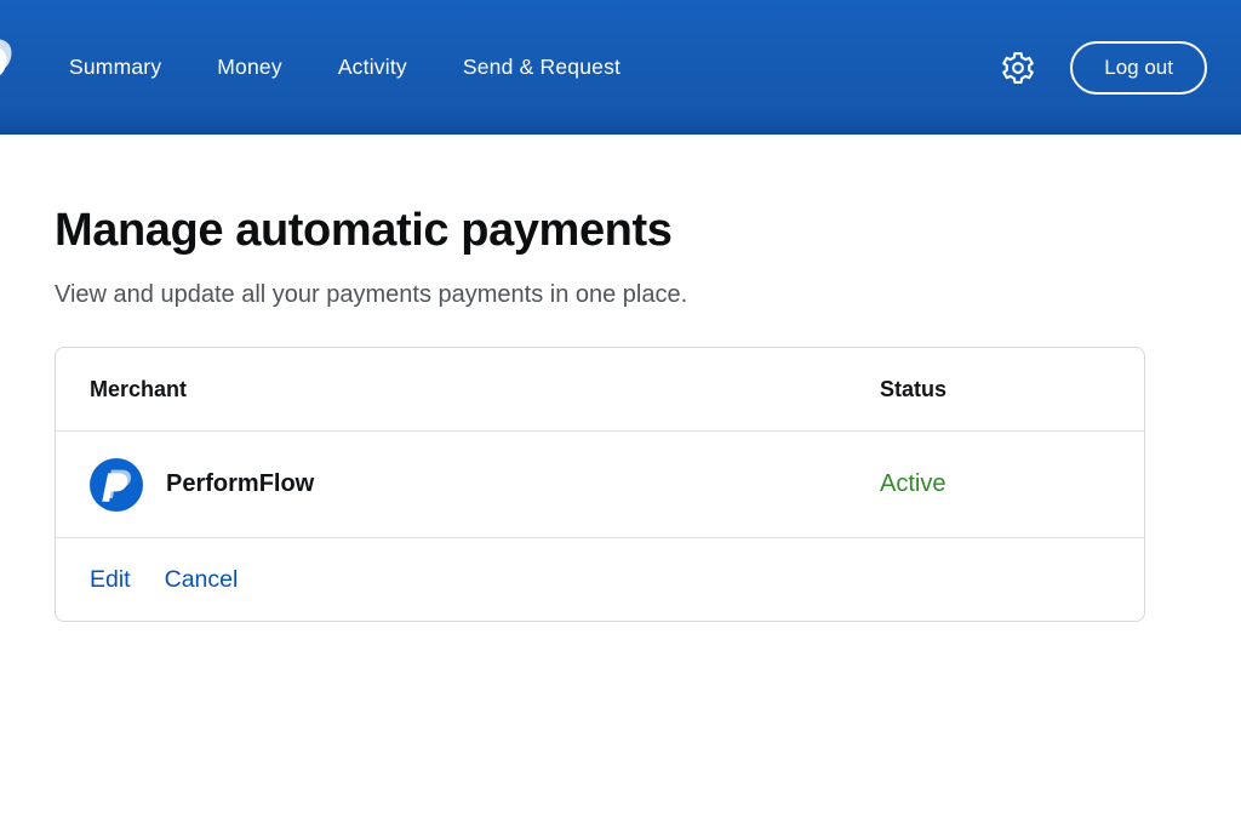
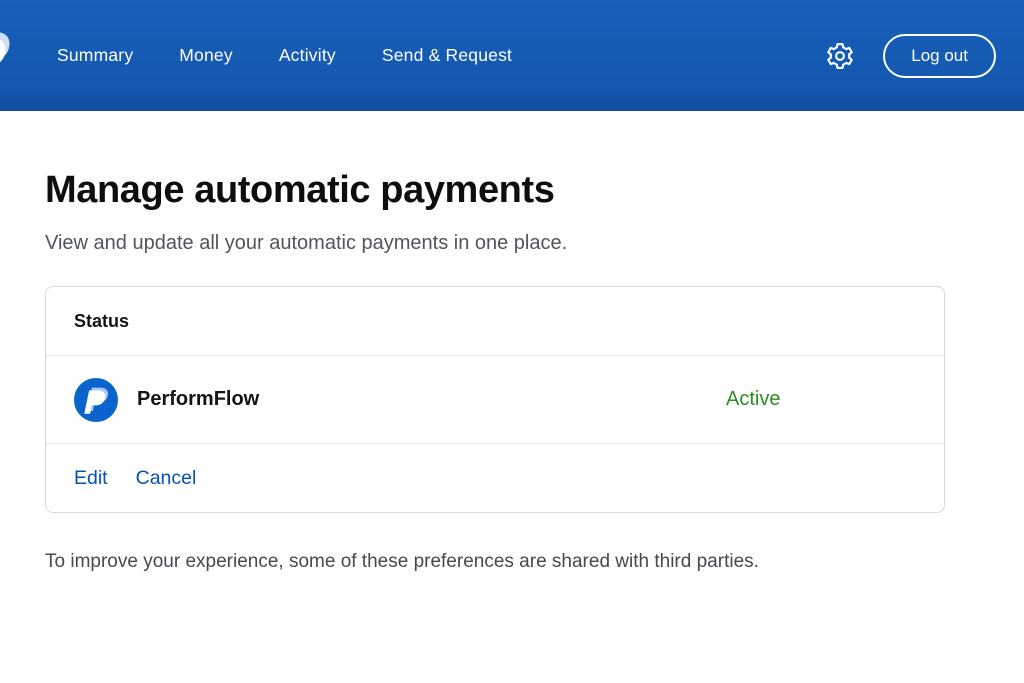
  Summary
  Money
  Activity
  Send & Request
  Log out
  Manage automatic payments
- View and update all your payments payments in one place.
+ View and update all your automatic payments in one place.
- Merchant
  Status
  PerformFlow
  Active
  Edit
  Cancel
+ To improve your experience, some of these preferences are shared with third parties.
